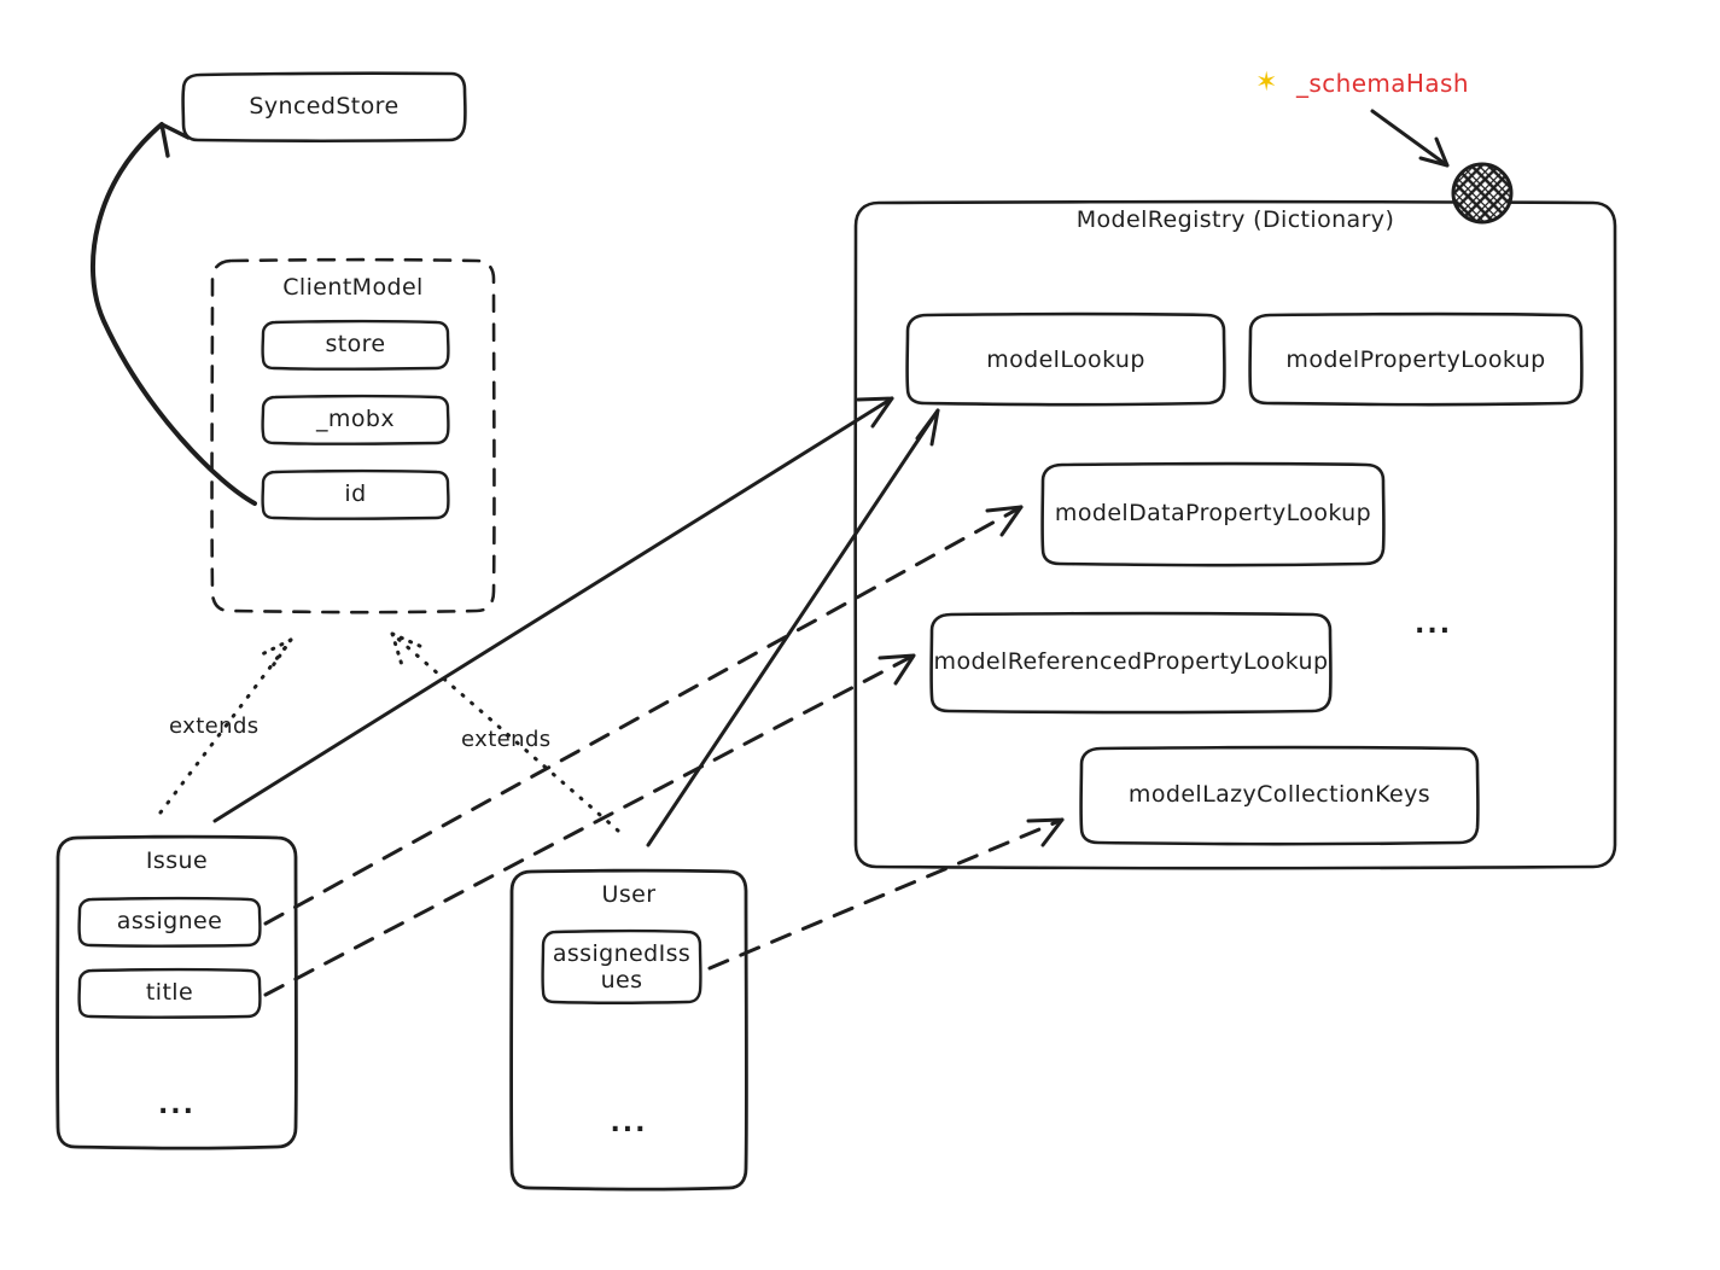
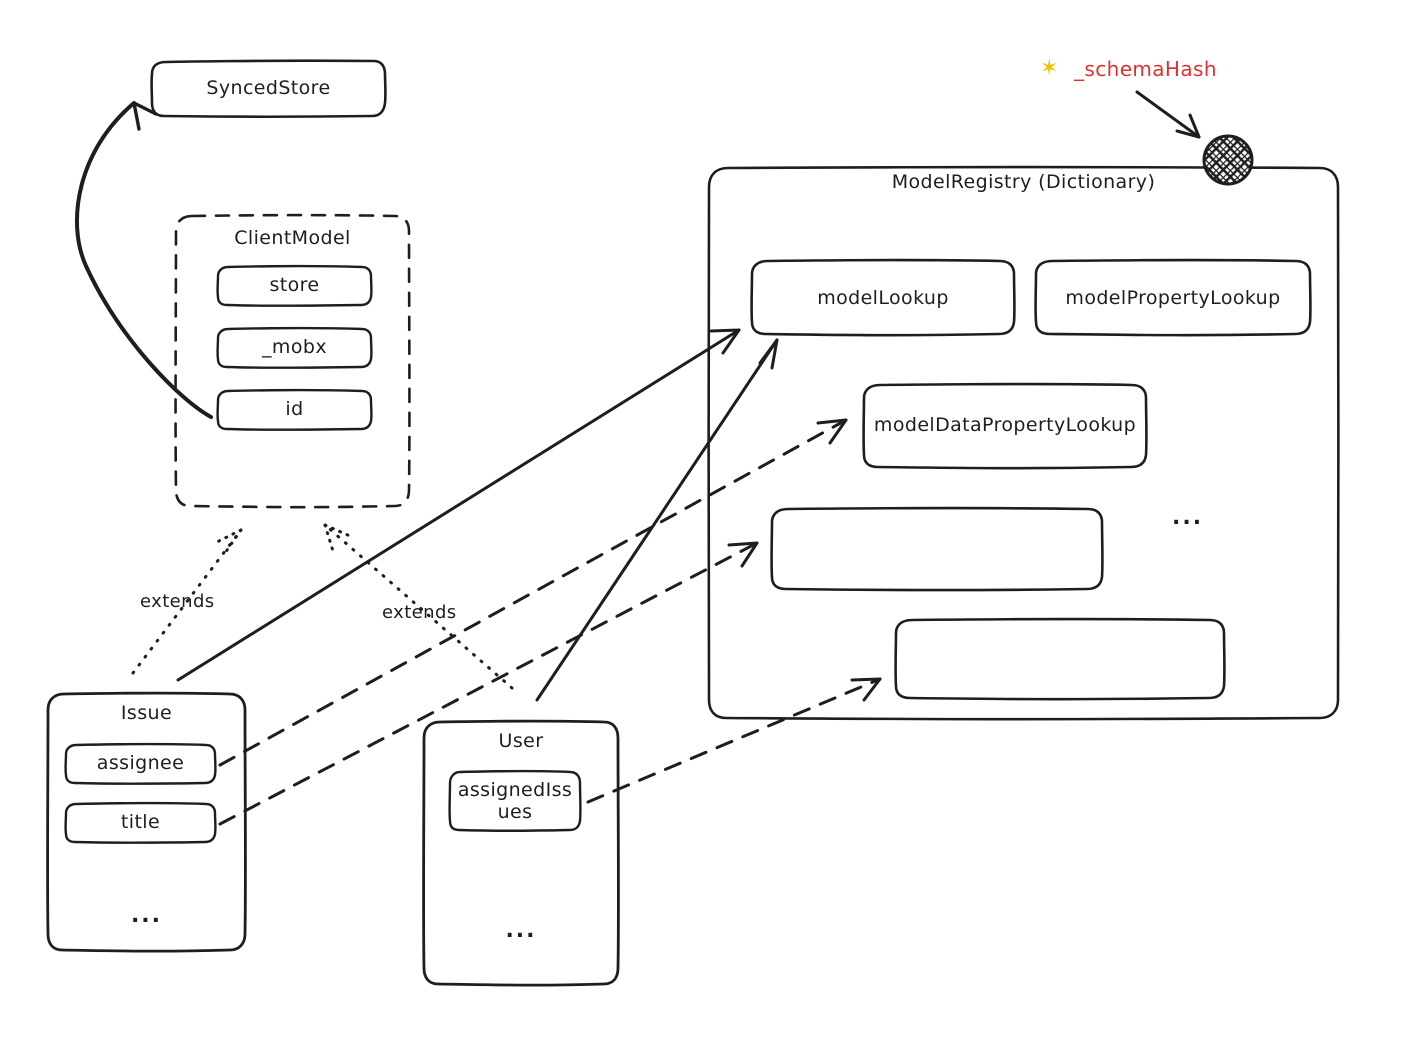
  ✶
  _schemaHash
  SyncedStore
  ClientModel
  store
  _mobx
  id
  extends
  extends
  Issue
  assignee
  title
  ...
  User
  assignedIssues
  ...
  ModelRegistry (Dictionary)
  ...
  modelLookup
  modelPropertyLookup
  modelDataPropertyLookup
- modelReferencedPropertyLookup
- modelLazyCollectionKeys
